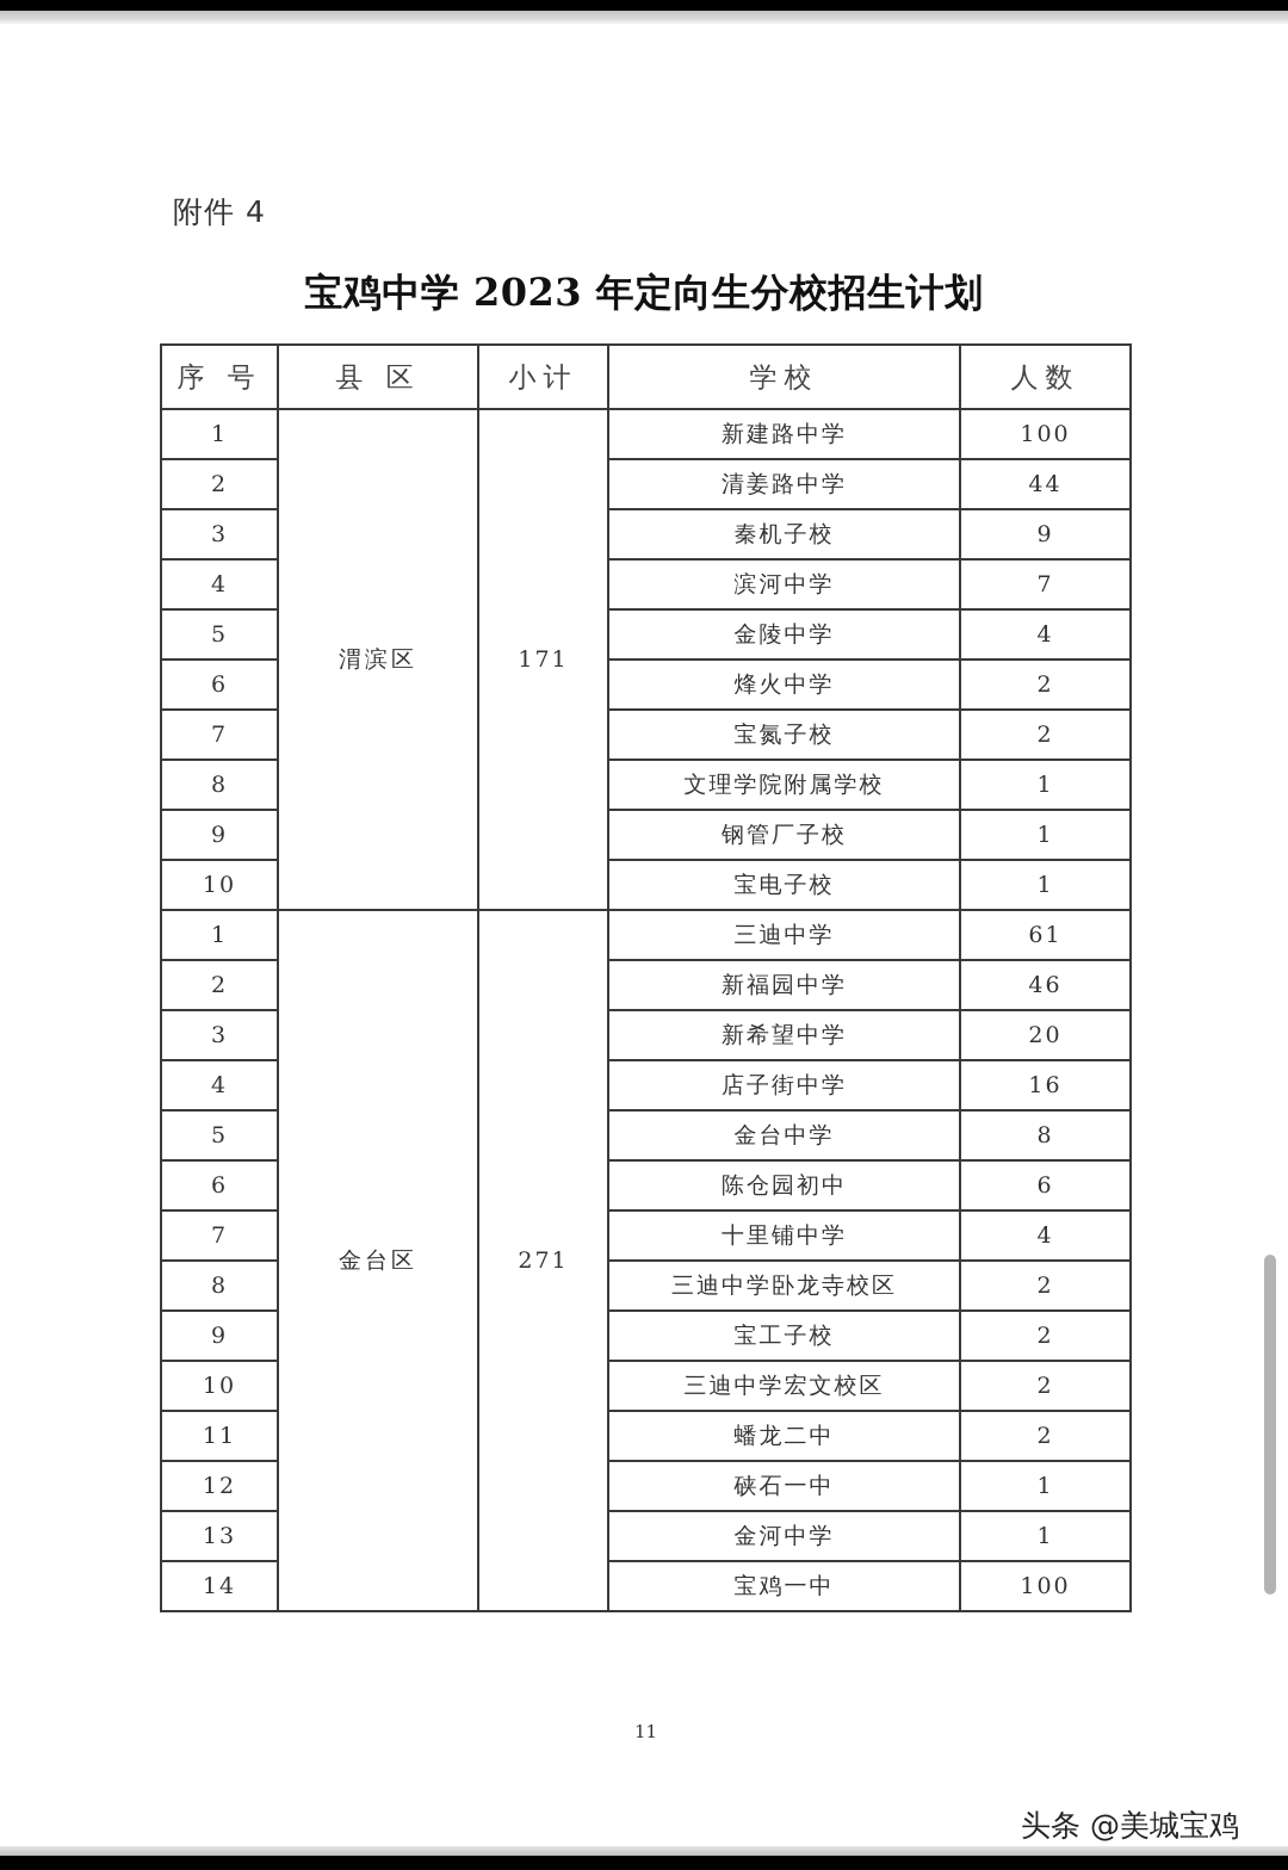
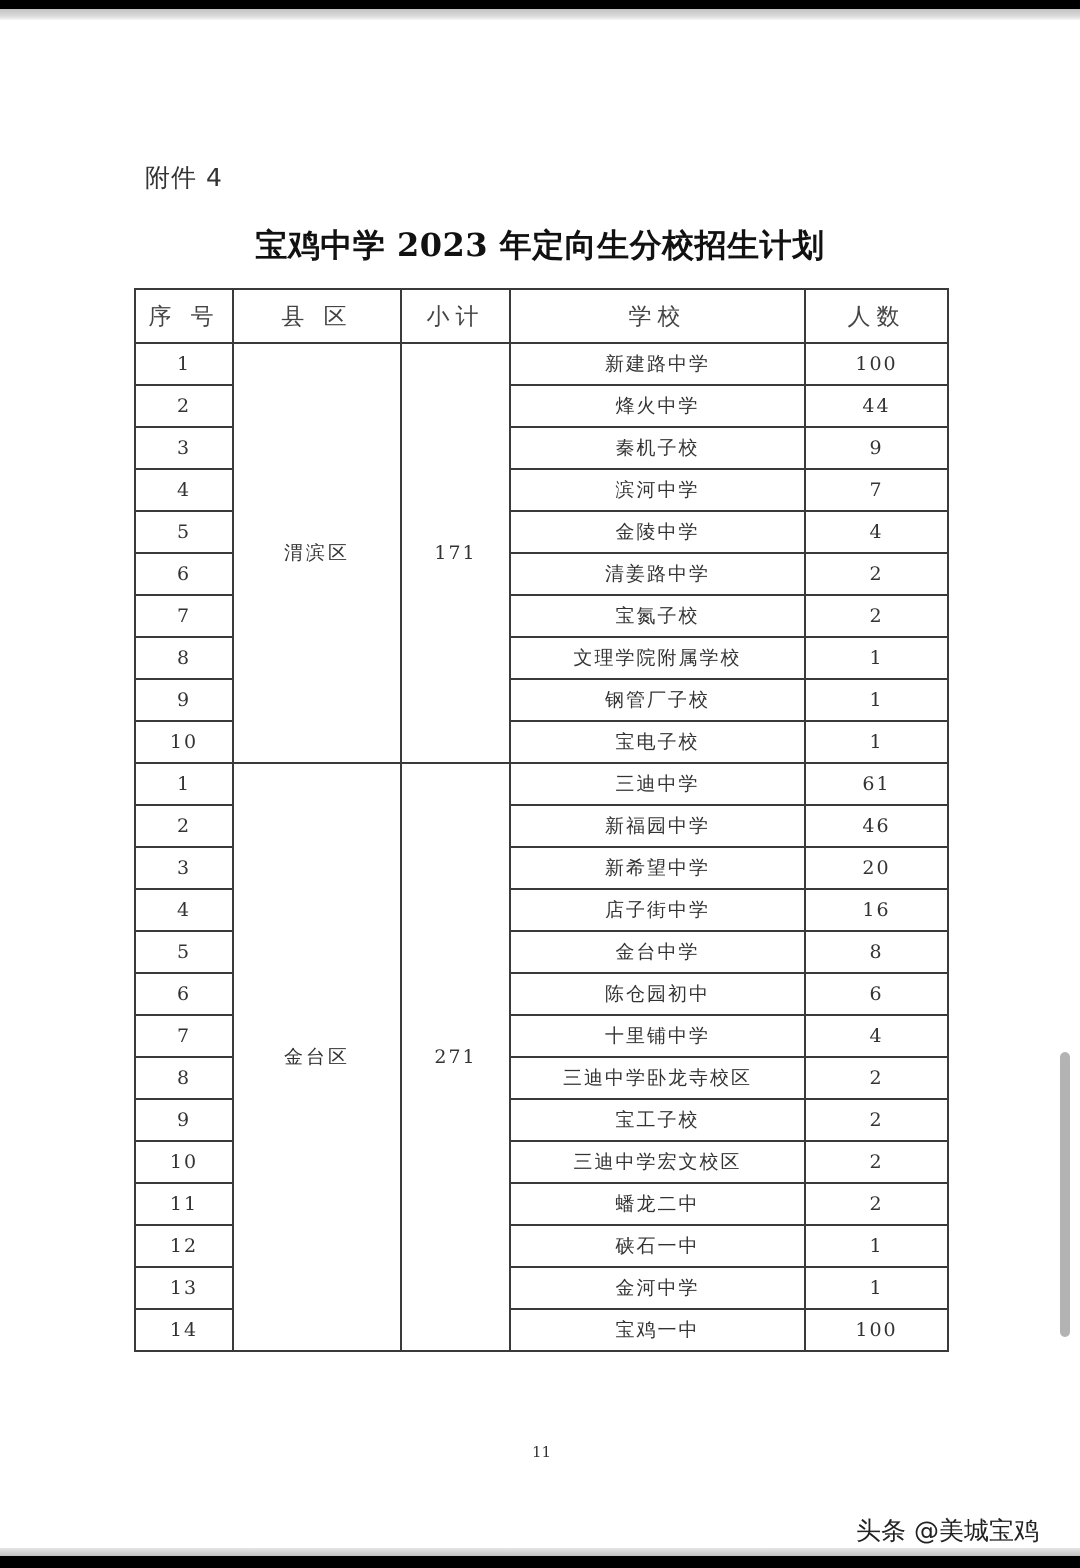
  附件 4
  宝鸡中学 2023 年定向生分校招生计划
  序 号	县 区	小计	学校	人数
  1	渭滨区	171	新建路中学	100
- 2	清姜路中学	44
+ 2	烽火中学	44
  3	秦机子校	9
  4	滨河中学	7
  5	金陵中学	4
- 6	烽火中学	2
+ 6	清姜路中学	2
  7	宝氮子校	2
  8	文理学院附属学校	1
  9	钢管厂子校	1
  10	宝电子校	1
  1	金台区	271	三迪中学	61
  2	新福园中学	46
  3	新希望中学	20
  4	店子街中学	16
  5	金台中学	8
  6	陈仓园初中	6
  7	十里铺中学	4
  8	三迪中学卧龙寺校区	2
  9	宝工子校	2
  10	三迪中学宏文校区	2
  11	蟠龙二中	2
  12	硖石一中	1
  13	金河中学	1
  14	宝鸡一中	100
  11
  头条 @美城宝鸡
